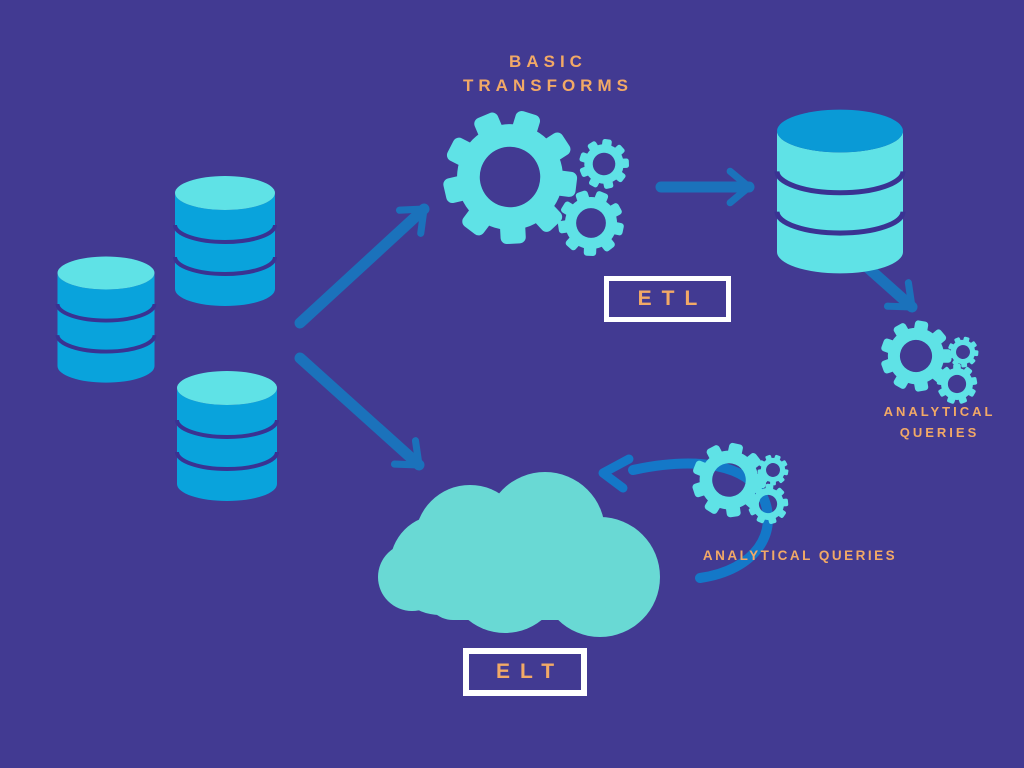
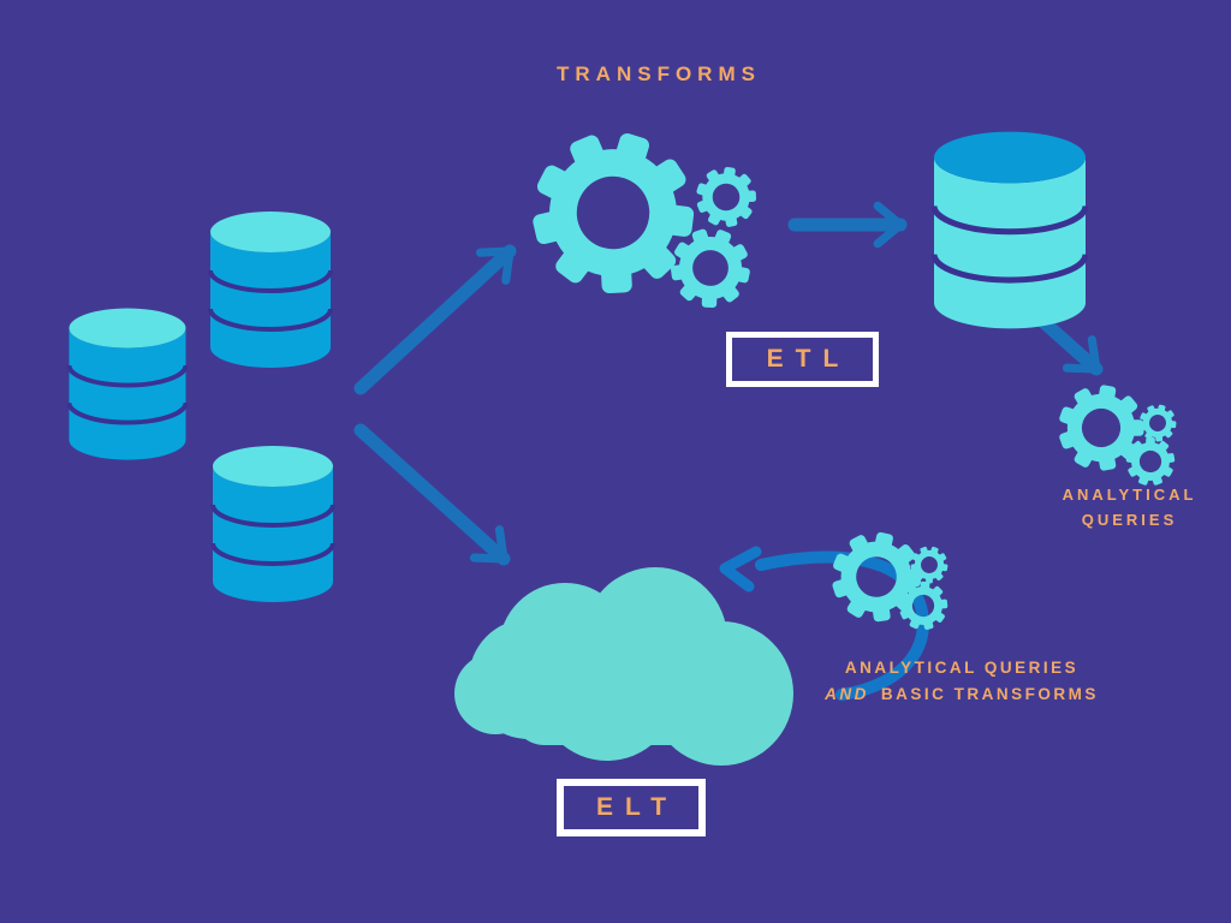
- BASIC
  TRANSFORMS
  ETL
  ANALYTICAL
  QUERIES
  ANALYTICAL QUERIES
+ AND BASIC TRANSFORMS
  ELT
